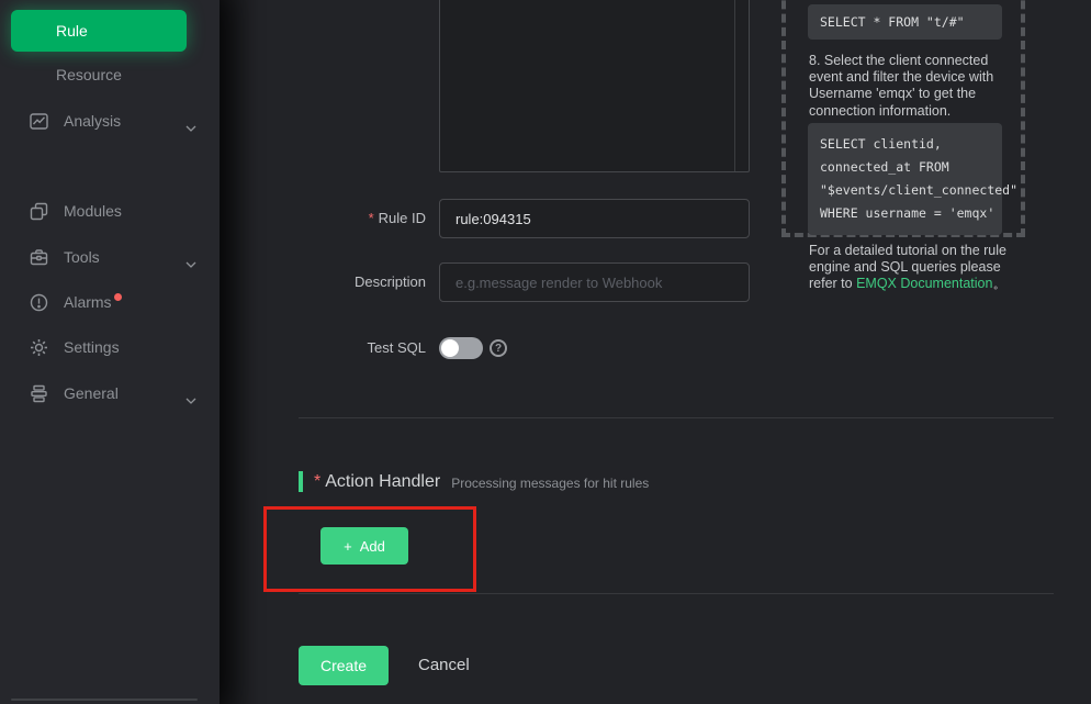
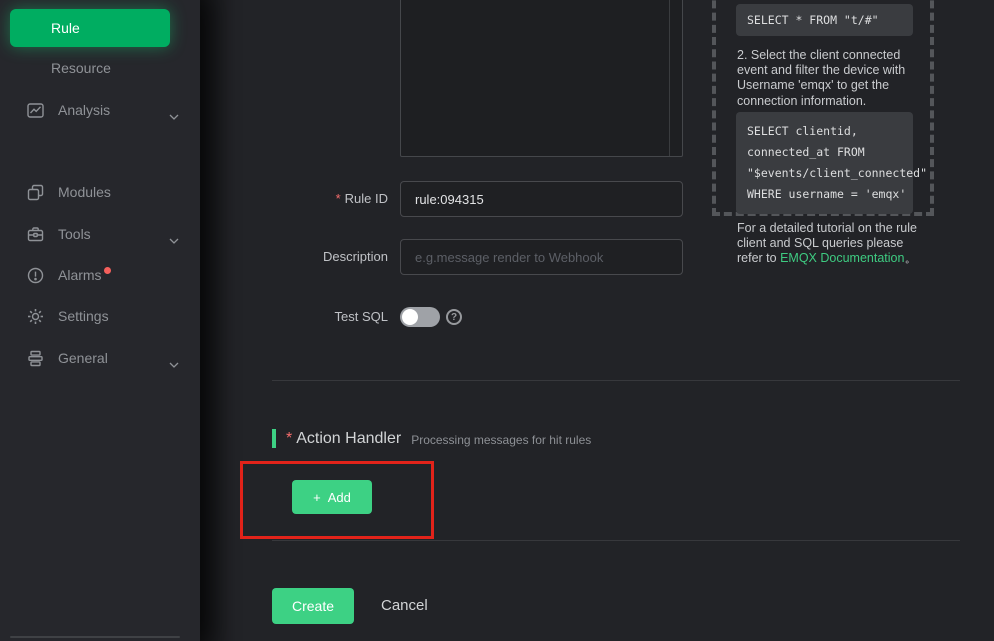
  Rule
  Resource
  Analysis
  Modules
  Tools
  Alarms
  Settings
  General
  * Rule ID
  rule:094315
  Description
  e.g.message render to Webhook
  Test SQL
  ?
  * Action Handler
  Processing messages for hit rules
  +
  Add
  Create
  Cancel
  SELECT * FROM "t/#"
- 8. Select the client connected event and filter the device with Username 'emqx' to get the connection information.
+ 2. Select the client connected event and filter the device with Username 'emqx' to get the connection information.
  SELECT clientid,
  connected_at FROM
  "$events/client_connected"
  WHERE username = 'emqx'
- For a detailed tutorial on the rule engine and SQL queries please refer to EMQX Documentation。
+ For a detailed tutorial on the rule client and SQL queries please refer to EMQX Documentation。
